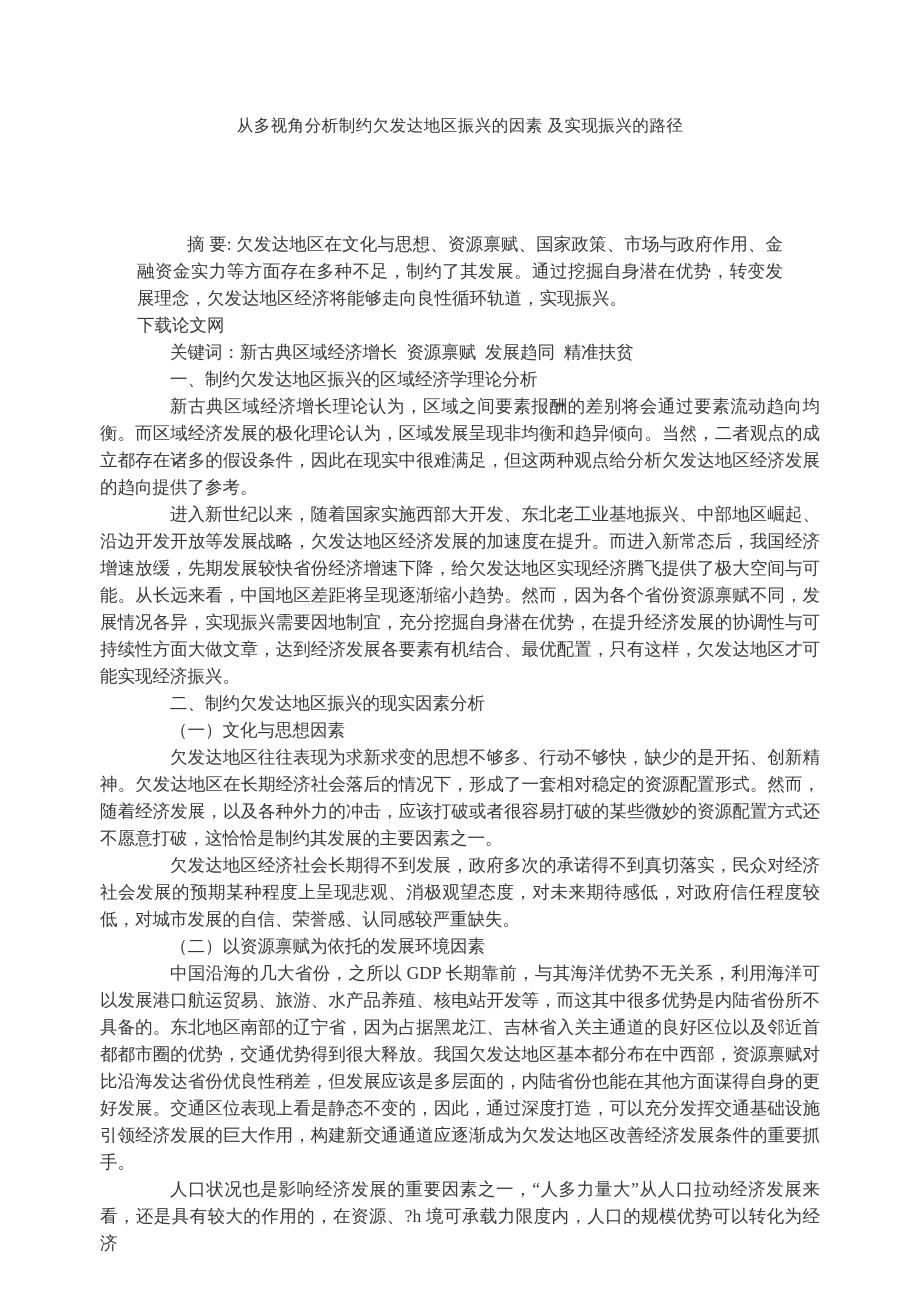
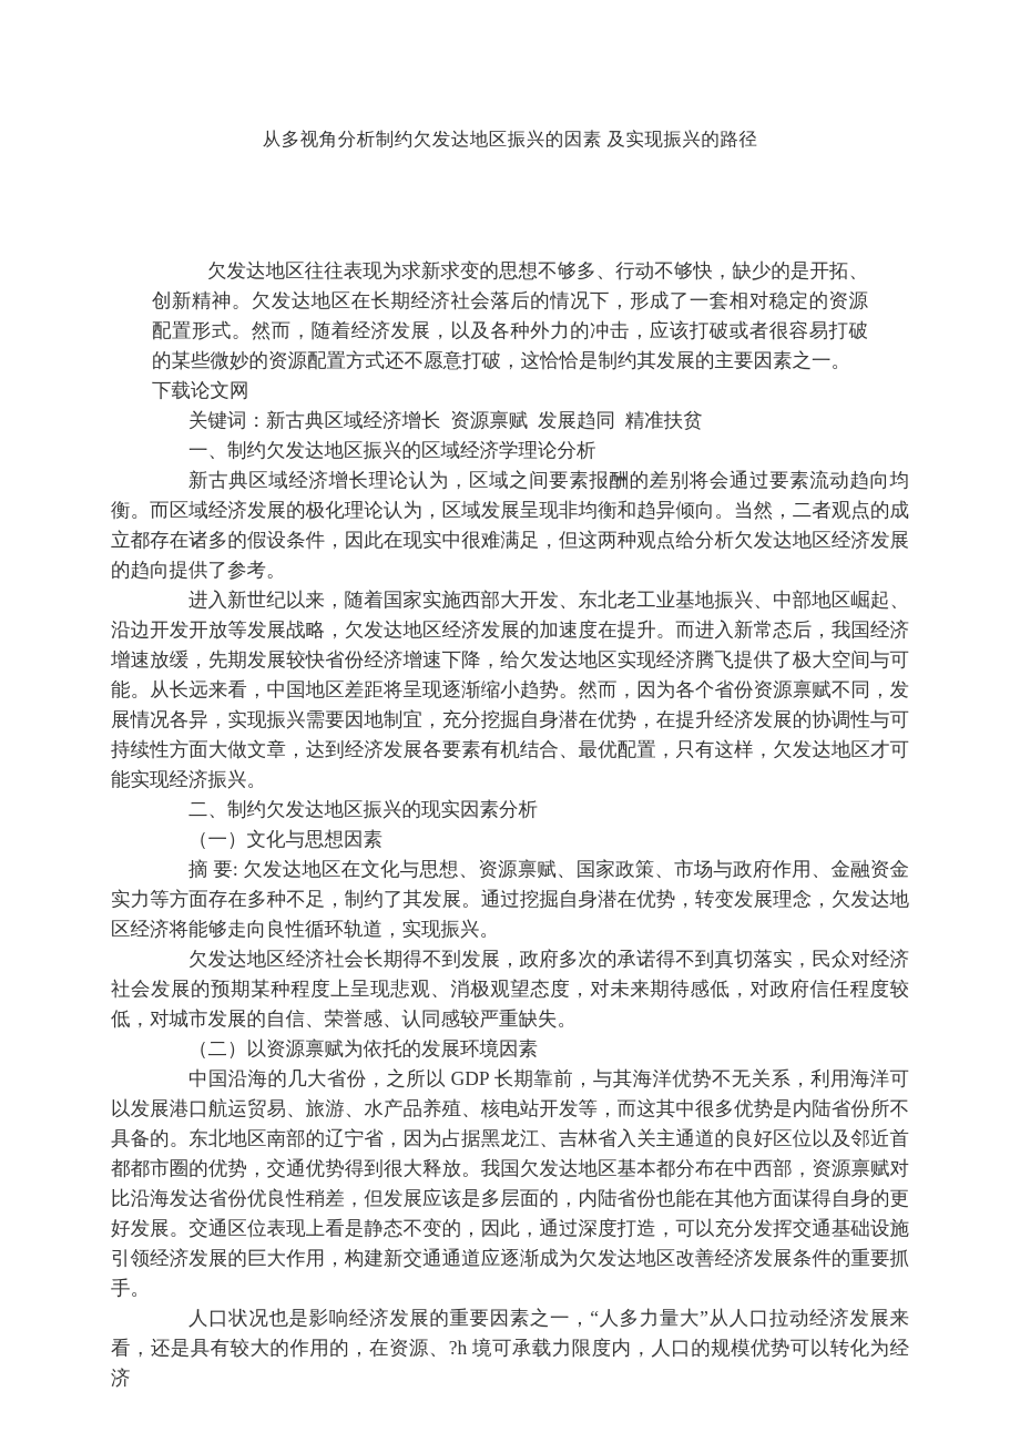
  从多视角分析制约欠发达地区振兴的因素 及实现振兴的路径
- 摘 要: 欠发达地区在文化与思想、资源禀赋、国家政策、市场与政府作用、金融资金实力等方面存在多种不足，制约了其发展。通过挖掘自身潜在优势，转变发展理念，欠发达地区经济将能够走向良性循环轨道，实现振兴。
+ 欠发达地区往往表现为求新求变的思想不够多、行动不够快，缺少的是开拓、创新精神。欠发达地区在长期经济社会落后的情况下，形成了一套相对稳定的资源配置形式。然而，随着经济发展，以及各种外力的冲击，应该打破或者很容易打破的某些微妙的资源配置方式还不愿意打破，这恰恰是制约其发展的主要因素之一。
  下载论文网
  关键词：新古典区域经济增长 资源禀赋 发展趋同 精准扶贫
  一、制约欠发达地区振兴的区域经济学理论分析
  新古典区域经济增长理论认为，区域之间要素报酬的差别将会通过要素流动趋向均衡。而区域经济发展的极化理论认为，区域发展呈现非均衡和趋异倾向。当然，二者观点的成立都存在诸多的假设条件，因此在现实中很难满足，但这两种观点给分析欠发达地区经济发展的趋向提供了参考。
  进入新世纪以来，随着国家实施西部大开发、东北老工业基地振兴、中部地区崛起、沿边开发开放等发展战略，欠发达地区经济发展的加速度在提升。而进入新常态后，我国经济增速放缓，先期发展较快省份经济增速下降，给欠发达地区实现经济腾飞提供了极大空间与可能。从长远来看，中国地区差距将呈现逐渐缩小趋势。然而，因为各个省份资源禀赋不同，发展情况各异，实现振兴需要因地制宜，充分挖掘自身潜在优势，在提升经济发展的协调性与可持续性方面大做文章，达到经济发展各要素有机结合、最优配置，只有这样，欠发达地区才可能实现经济振兴。
  二、制约欠发达地区振兴的现实因素分析
  （一）文化与思想因素
- 欠发达地区往往表现为求新求变的思想不够多、行动不够快，缺少的是开拓、创新精神。欠发达地区在长期经济社会落后的情况下，形成了一套相对稳定的资源配置形式。然而，随着经济发展，以及各种外力的冲击，应该打破或者很容易打破的某些微妙的资源配置方式还不愿意打破，这恰恰是制约其发展的主要因素之一。
+ 摘 要: 欠发达地区在文化与思想、资源禀赋、国家政策、市场与政府作用、金融资金实力等方面存在多种不足，制约了其发展。通过挖掘自身潜在优势，转变发展理念，欠发达地区经济将能够走向良性循环轨道，实现振兴。
  欠发达地区经济社会长期得不到发展，政府多次的承诺得不到真切落实，民众对经济社会发展的预期某种程度上呈现悲观、消极观望态度，对未来期待感低，对政府信任程度较低，对城市发展的自信、荣誉感、认同感较严重缺失。
  （二）以资源禀赋为依托的发展环境因素
  中国沿海的几大省份，之所以 GDP 长期靠前，与其海洋优势不无关系，利用海洋可以发展港口航运贸易、旅游、水产品养殖、核电站开发等，而这其中很多优势是内陆省份所不具备的。东北地区南部的辽宁省，因为占据黑龙江、吉林省入关主通道的良好区位以及邻近首都都市圈的优势，交通优势得到很大释放。我国欠发达地区基本都分布在中西部，资源禀赋对比沿海发达省份优良性稍差，但发展应该是多层面的，内陆省份也能在其他方面谋得自身的更好发展。交通区位表现上看是静态不变的，因此，通过深度打造，可以充分发挥交通基础设施引领经济发展的巨大作用，构建新交通通道应逐渐成为欠发达地区改善经济发展条件的重要抓手。
  人口状况也是影响经济发展的重要因素之一，“人多力量大”从人口拉动经济发展来看，还是具有较大的作用的，在资源、?h 境可承载力限度内，人口的规模优势可以转化为经济
